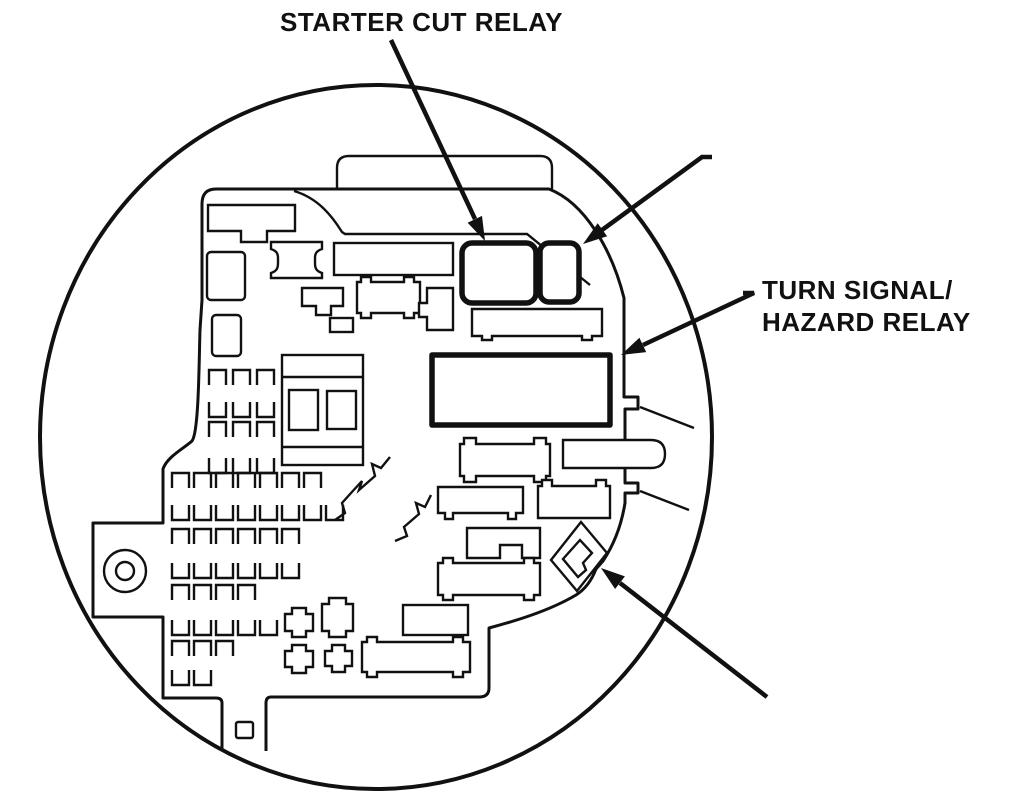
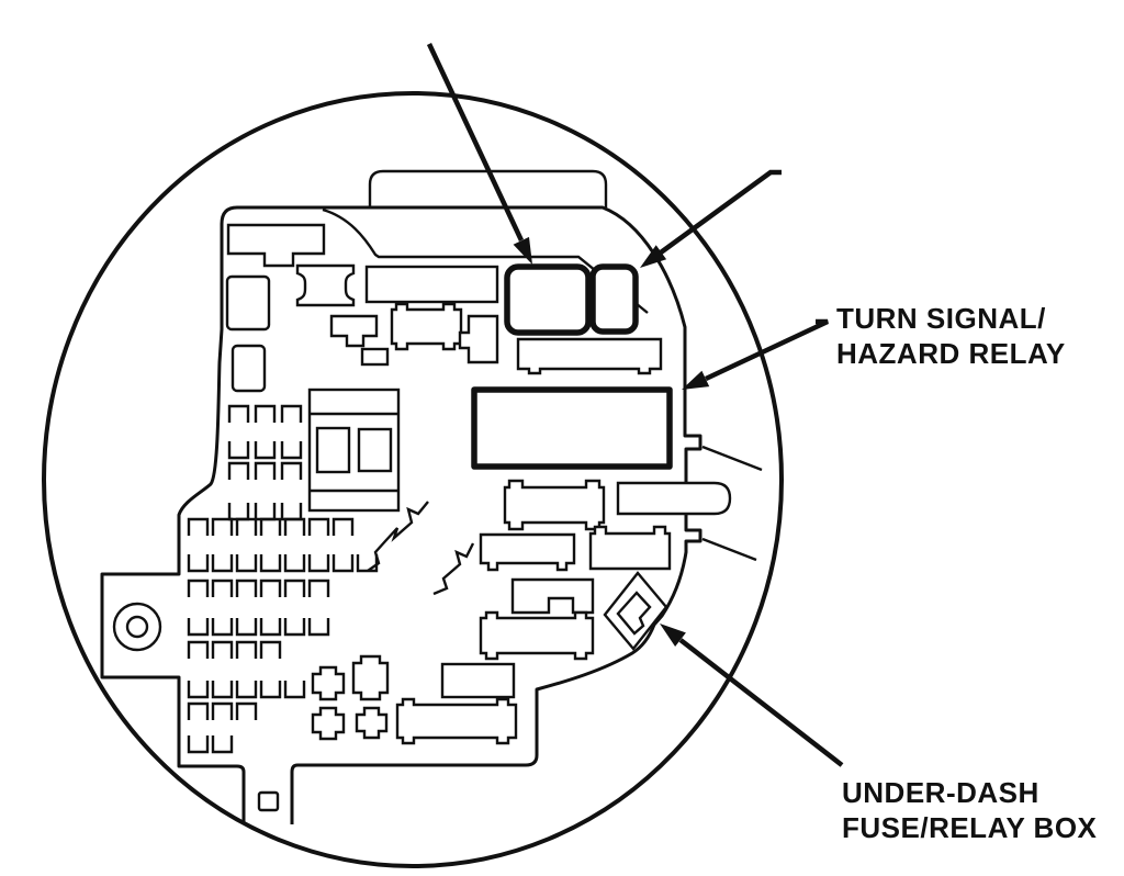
- STARTER CUT RELAY
  TURN SIGNAL/ HAZARD RELAY
+ UNDER-DASH FUSE/RELAY BOX
